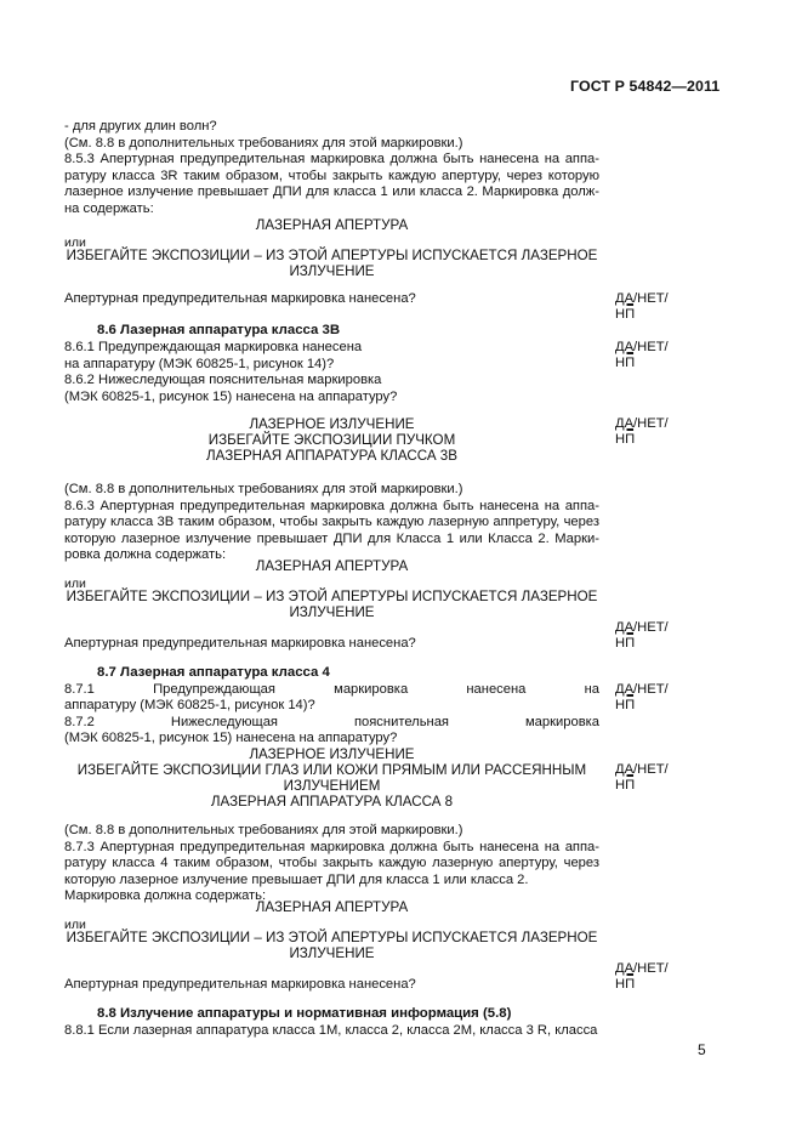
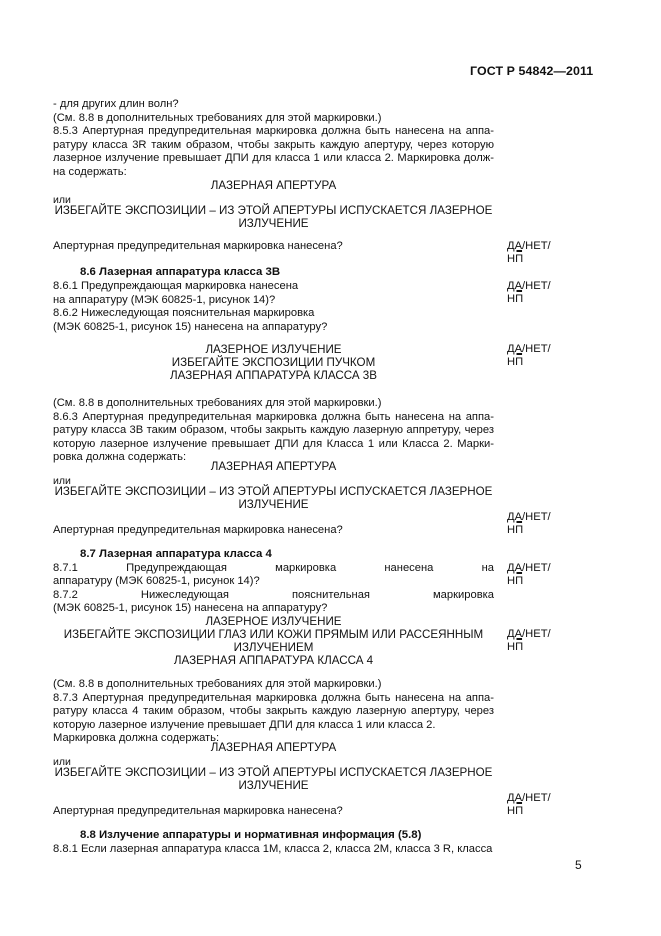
  ГОСТ Р 54842—2011
  - для других длин волн?
  (См. 8.8 в дополнительных требованиях для этой маркировки.)
  8.5.3 Апертурная предупредительная маркировка должна быть нанесена на аппа-
  ратуру класса 3R таким образом, чтобы закрыть каждую апертуру, через которую
  лазерное излучение превышает ДПИ для класса 1 или класса 2. Маркировка долж-
  на содержать:
  ЛАЗЕРНАЯ АПЕРТУРА
  или
  ИЗБЕГАЙТЕ ЭКСПОЗИЦИИ – ИЗ ЭТОЙ АПЕРТУРЫ ИСПУСКАЕТСЯ ЛАЗЕРНОЕ
  ИЗЛУЧЕНИЕ
  Апертурная предупредительная маркировка нанесена?
  ДА/НЕТ/
  НП
  8.6 Лазерная аппаратура класса 3В
  8.6.1 Предупреждающая маркировка нанесена
  на аппаратуру (МЭК 60825-1, рисунок 14)?
  ДА/НЕТ/
  НП
  8.6.2 Нижеследующая пояснительная маркировка
  (МЭК 60825-1, рисунок 15) нанесена на аппаратуру?
  ЛАЗЕРНОЕ ИЗЛУЧЕНИЕ
  ИЗБЕГАЙТЕ ЭКСПОЗИЦИИ ПУЧКОМ
  ЛАЗЕРНАЯ АППАРАТУРА КЛАССА 3В
  ДА/НЕТ/
  НП
  (См. 8.8 в дополнительных требованиях для этой маркировки.)
  8.6.3 Апертурная предупредительная маркировка должна быть нанесена на аппа-
  ратуру класса 3В таким образом, чтобы закрыть каждую лазерную аппретуру, через
  которую лазерное излучение превышает ДПИ для Класса 1 или Класса 2. Марки-
  ровка должна содержать:
  ЛАЗЕРНАЯ АПЕРТУРА
  или
  ИЗБЕГАЙТЕ ЭКСПОЗИЦИИ – ИЗ ЭТОЙ АПЕРТУРЫ ИСПУСКАЕТСЯ ЛАЗЕРНОЕ
  ИЗЛУЧЕНИЕ
  ДА/НЕТ/
  НП
  Апертурная предупредительная маркировка нанесена?
  8.7 Лазерная аппаратура класса 4
  8.7.1 Предупреждающая маркировка нанесена на
  аппаратуру (МЭК 60825-1, рисунок 14)?
  ДА/НЕТ/
  НП
  8.7.2 Нижеследующая пояснительная маркировка
  (МЭК 60825-1, рисунок 15) нанесена на аппаратуру?
  ЛАЗЕРНОЕ ИЗЛУЧЕНИЕ
  ИЗБЕГАЙТЕ ЭКСПОЗИЦИИ ГЛАЗ ИЛИ КОЖИ ПРЯМЫМ ИЛИ РАССЕЯННЫМ
  ИЗЛУЧЕНИЕМ
- ЛАЗЕРНАЯ АППАРАТУРА КЛАССА 8
+ ЛАЗЕРНАЯ АППАРАТУРА КЛАССА 4
  ДА/НЕТ/
  НП
  (См. 8.8 в дополнительных требованиях для этой маркировки.)
  8.7.3 Апертурная предупредительная маркировка должна быть нанесена на аппа-
  ратуру класса 4 таким образом, чтобы закрыть каждую лазерную апертуру, через
  которую лазерное излучение превышает ДПИ для класса 1 или класса 2.
  Маркировка должна содержать:
  ЛАЗЕРНАЯ АПЕРТУРА
  или
  ИЗБЕГАЙТЕ ЭКСПОЗИЦИИ – ИЗ ЭТОЙ АПЕРТУРЫ ИСПУСКАЕТСЯ ЛАЗЕРНОЕ
  ИЗЛУЧЕНИЕ
  ДА/НЕТ/
  НП
  Апертурная предупредительная маркировка нанесена?
  8.8 Излучение аппаратуры и нормативная информация (5.8)
  8.8.1 Если лазерная аппаратура класса 1М, класса 2, класса 2М, класса 3 R, класса
  5
